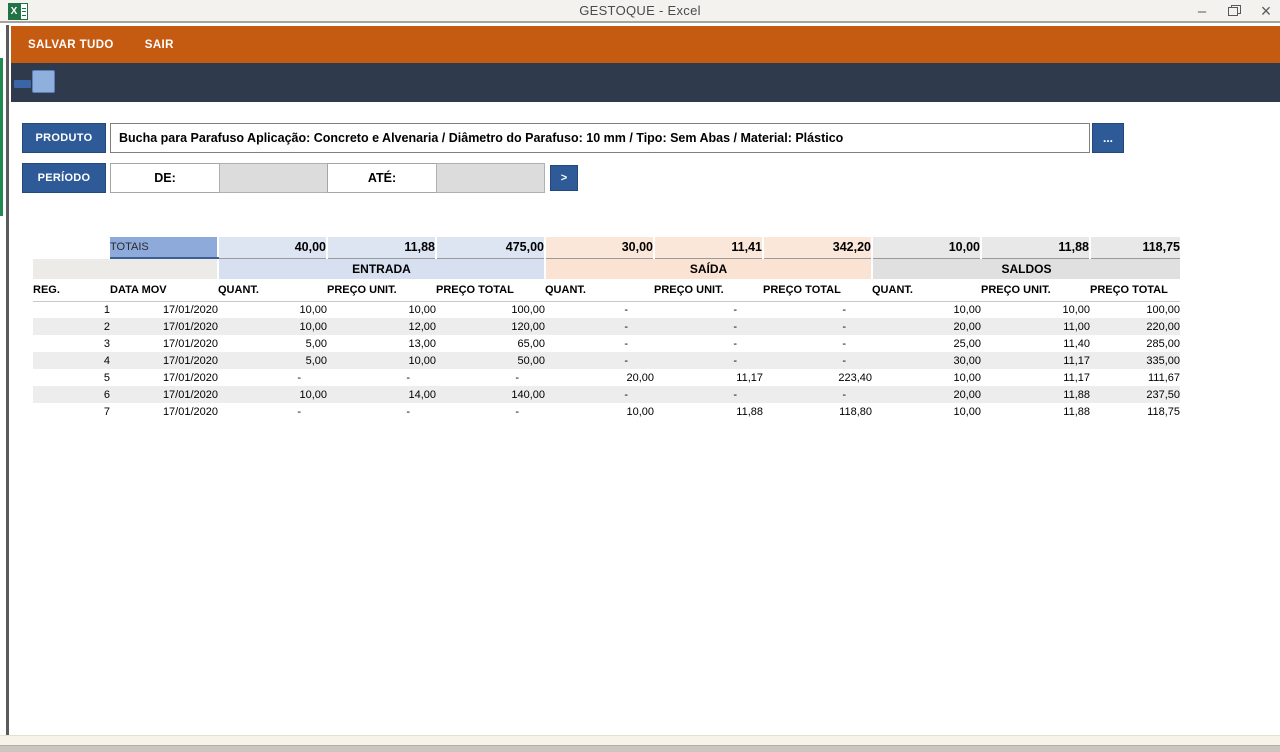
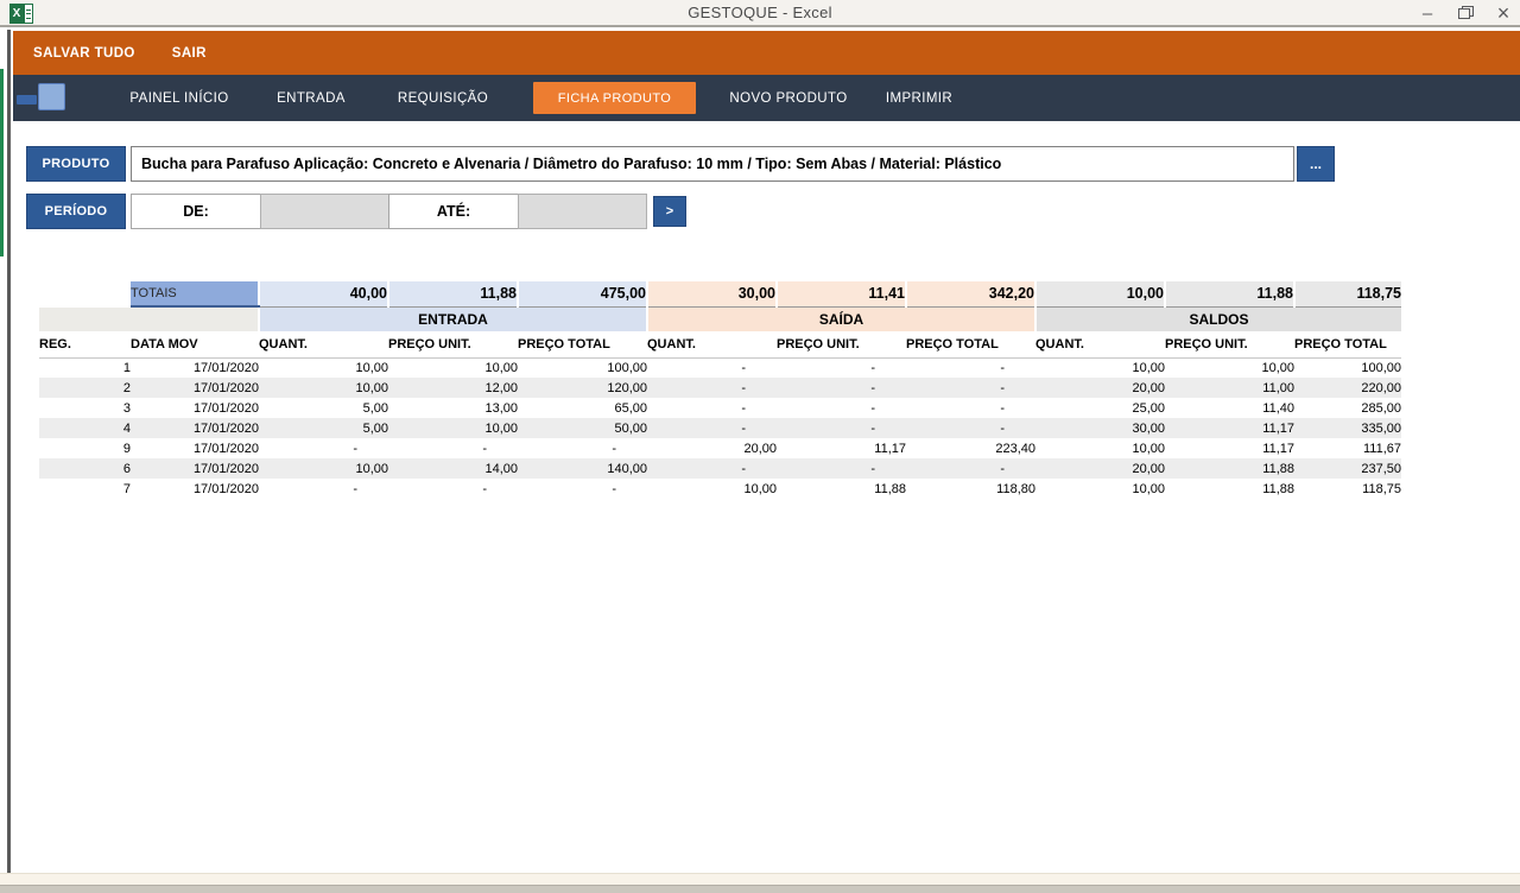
  X
  GESTOQUE - Excel
  –
  ×
  SALVAR TUDO
  SAIR
+ PAINEL INÍCIO
+ ENTRADA
+ REQUISIÇÃO
+ FICHA PRODUTO
+ NOVO PRODUTO
+ IMPRIMIR
  PRODUTO
  Bucha para Parafuso Aplicação: Concreto e Alvenaria / Diâmetro do Parafuso: 10 mm / Tipo: Sem Abas / Material: Plástico
  ...
  PERÍODO
  DE:
  ATÉ:
  >
  	TOTAIS	40,00	11,88	475,00	30,00	11,41	342,20	10,00	11,88	118,75
  	ENTRADA	SAÍDA	SALDOS
  REG.	DATA MOV	QUANT.	PREÇO UNIT.	PREÇO TOTAL	QUANT.	PREÇO UNIT.	PREÇO TOTAL	QUANT.	PREÇO UNIT.	PREÇO TOTAL
  1	17/01/2020	10,00	10,00	100,00	-	-	-	10,00	10,00	100,00
  2	17/01/2020	10,00	12,00	120,00	-	-	-	20,00	11,00	220,00
  3	17/01/2020	5,00	13,00	65,00	-	-	-	25,00	11,40	285,00
  4	17/01/2020	5,00	10,00	50,00	-	-	-	30,00	11,17	335,00
- 5	17/01/2020	-	-	-	20,00	11,17	223,40	10,00	11,17	111,67
+ 9	17/01/2020	-	-	-	20,00	11,17	223,40	10,00	11,17	111,67
  6	17/01/2020	10,00	14,00	140,00	-	-	-	20,00	11,88	237,50
  7	17/01/2020	-	-	-	10,00	11,88	118,80	10,00	11,88	118,75
